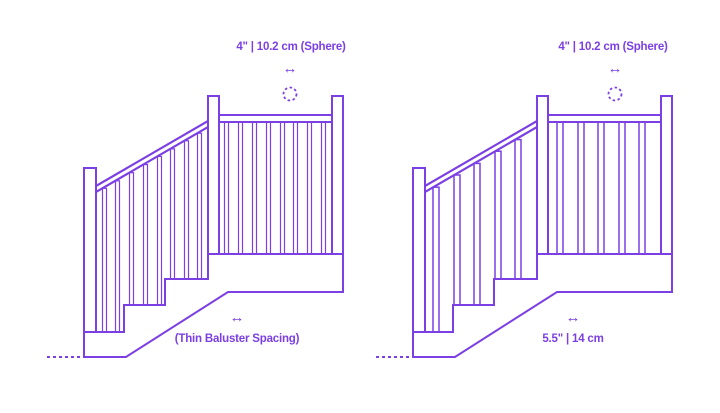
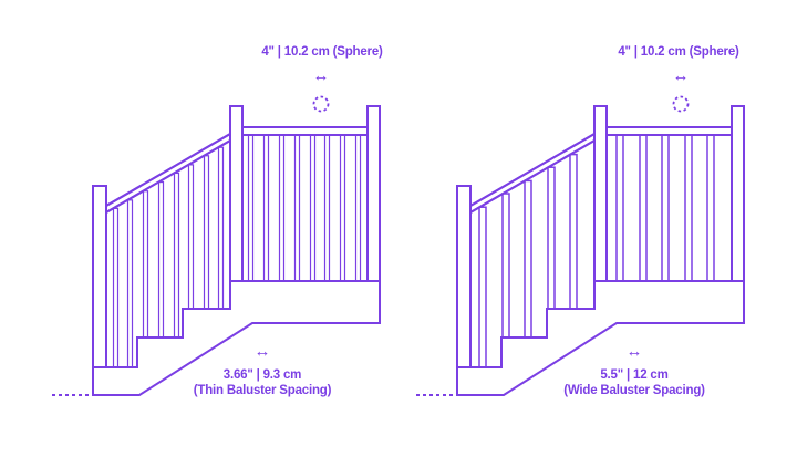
  4" | 10.2 cm (Sphere)
  ↔
  ↔
+ 3.66" | 9.3 cm
  (Thin Baluster Spacing)
  4" | 10.2 cm (Sphere)
  ↔
  ↔
- 5.5" | 14 cm
+ 5.5" | 12 cm
+ (Wide Baluster Spacing)
